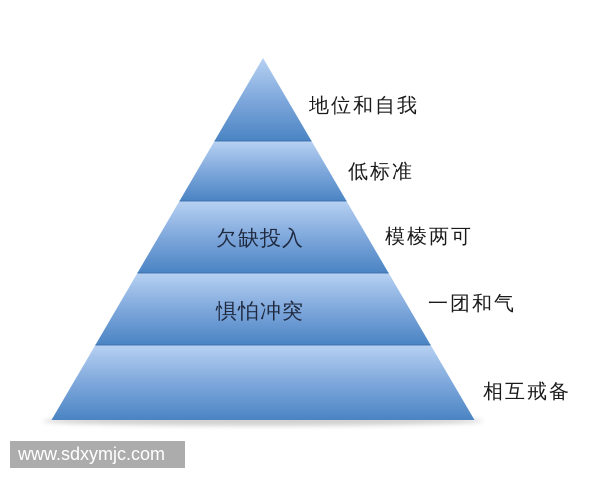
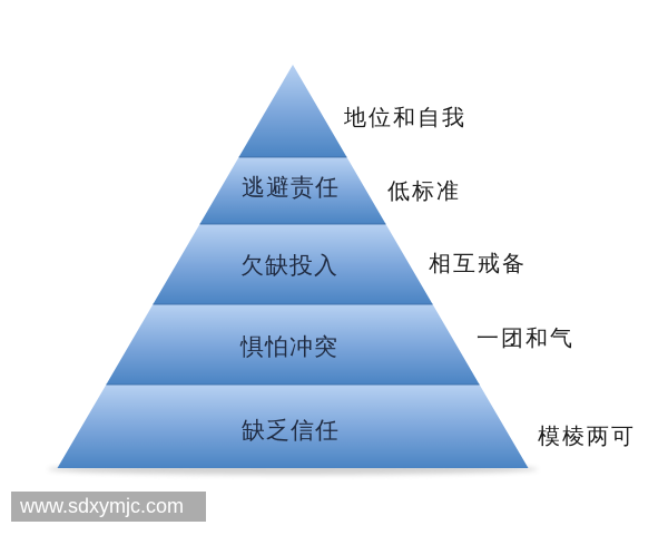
+ 逃避责任
  欠缺投入
  惧怕冲突
+ 缺乏信任
  地位和自我
  低标准
- 模棱两可
+ 相互戒备
  一团和气
- 相互戒备
+ 模棱两可
  www.sdxymjc.com
